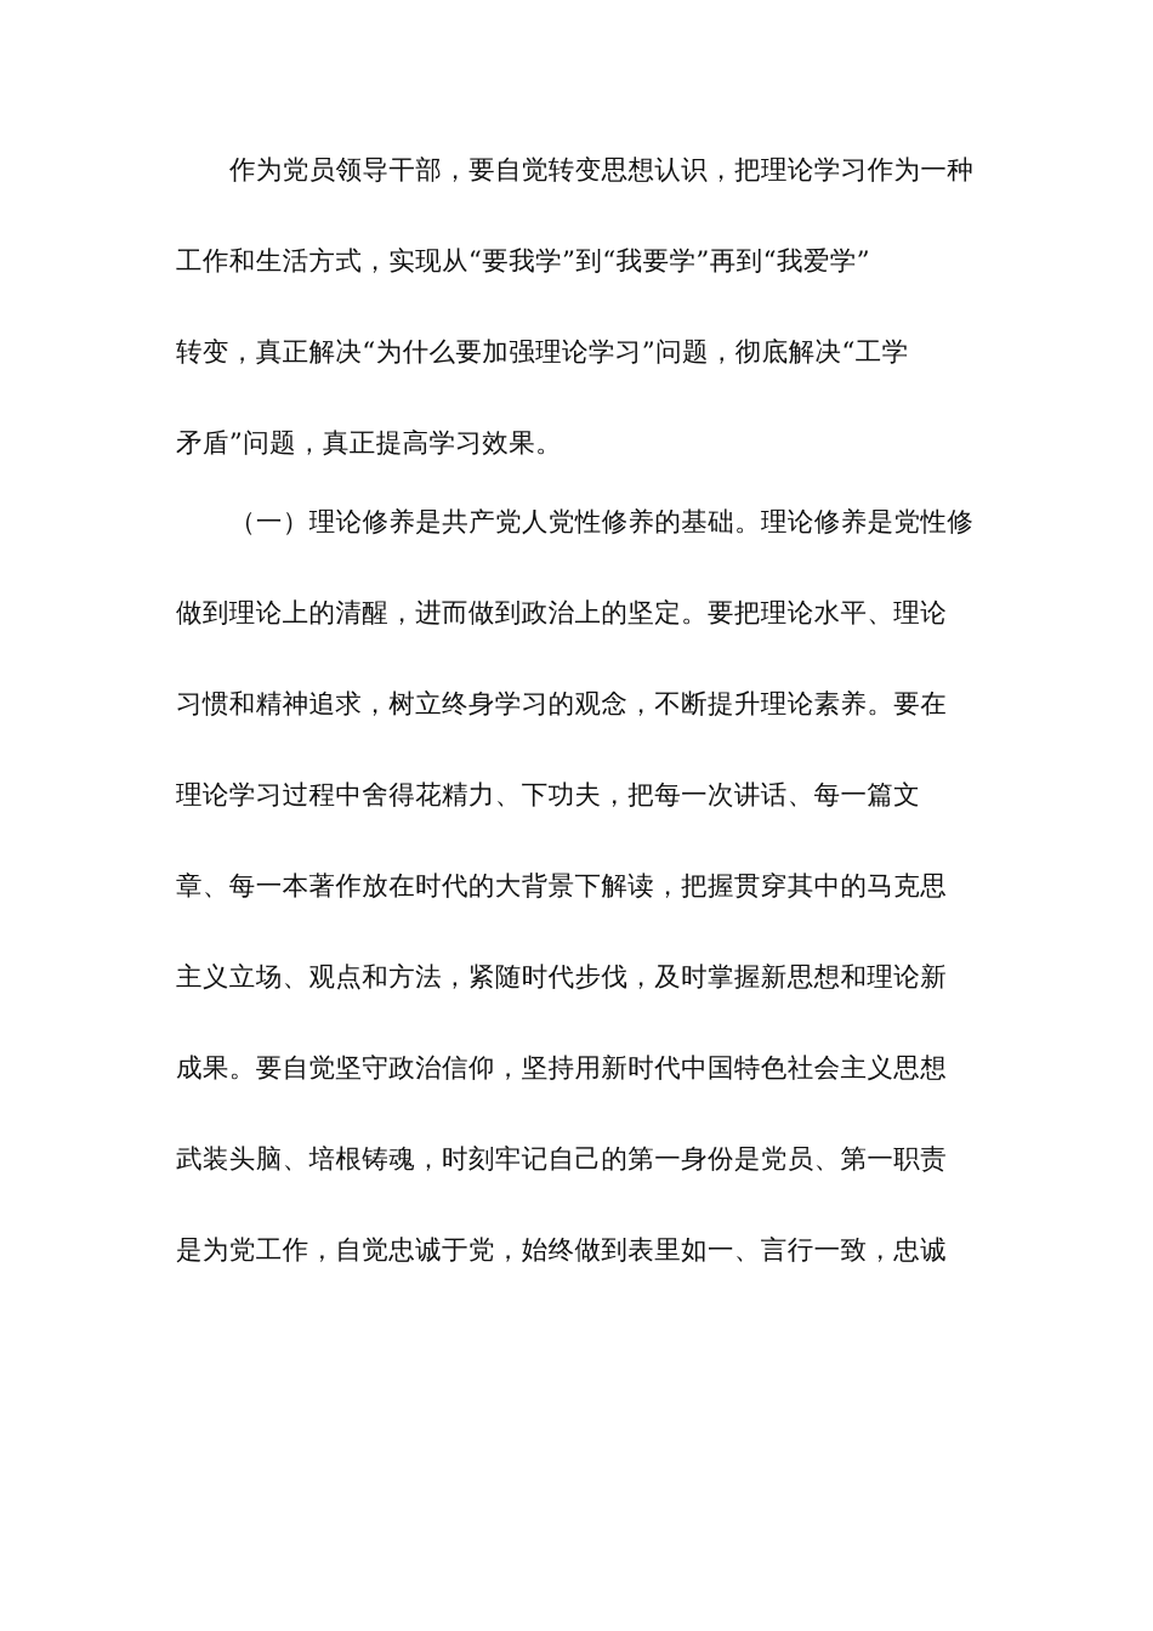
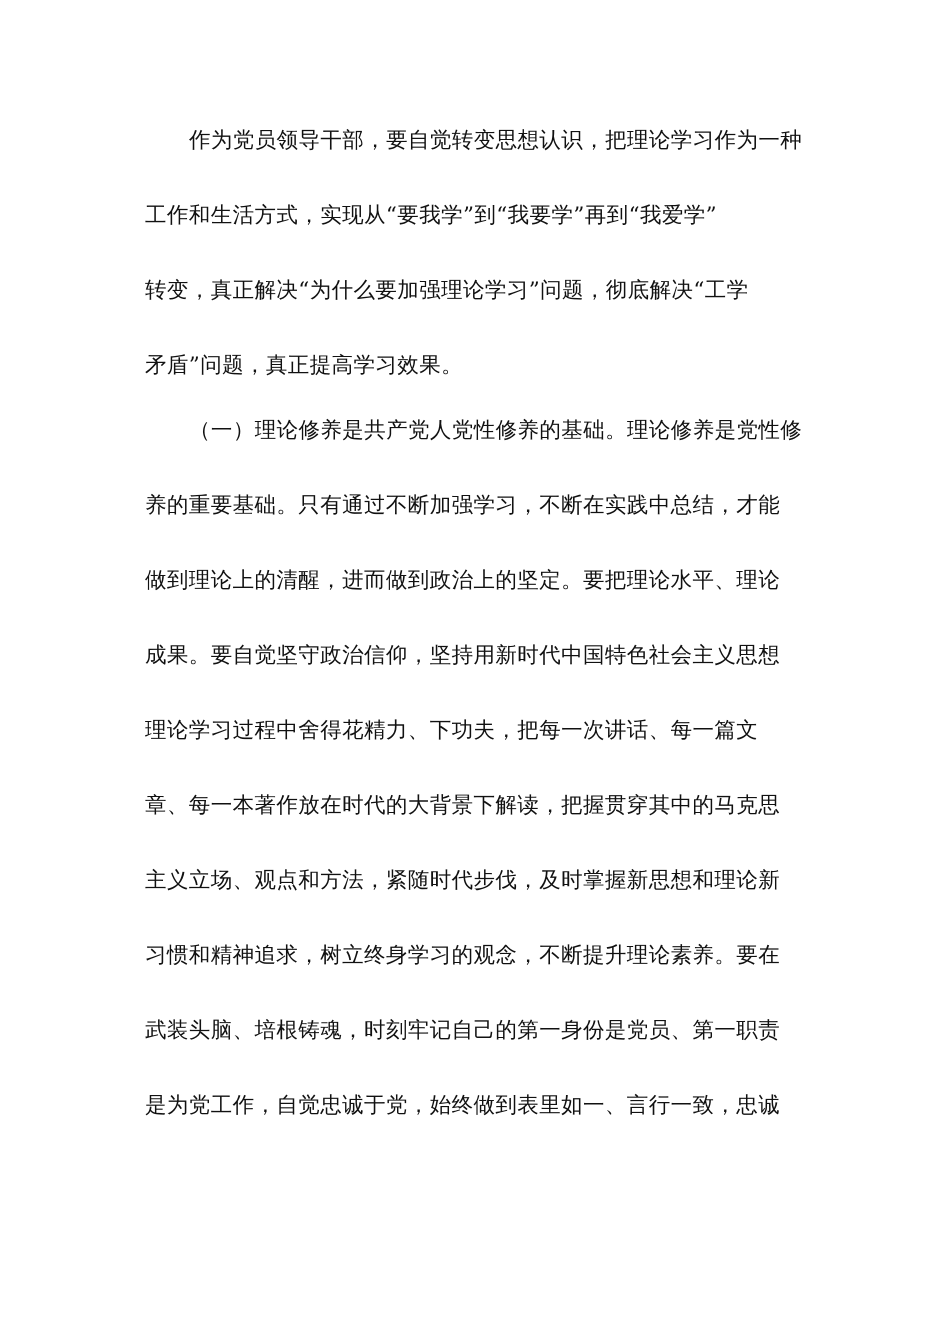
  作为党员领导干部，要自觉转变思想认识，把理论学习作为一种
  工作和生活方式，实现从“要我学”到“我要学”再到“我爱学”
  转变，真正解决“为什么要加强理论学习”问题，彻底解决“工学
  矛盾”问题，真正提高学习效果。
  （一）理论修养是共产党人党性修养的基础。理论修养是党性修
+ 养的重要基础。只有通过不断加强学习，不断在实践中总结，才能
  做到理论上的清醒，进而做到政治上的坚定。要把理论水平、理论
- 习惯和精神追求，树立终身学习的观念，不断提升理论素养。要在
+ 成果。要自觉坚守政治信仰，坚持用新时代中国特色社会主义思想
  理论学习过程中舍得花精力、下功夫，把每一次讲话、每一篇文
  章、每一本著作放在时代的大背景下解读，把握贯穿其中的马克思
  主义立场、观点和方法，紧随时代步伐，及时掌握新思想和理论新
- 成果。要自觉坚守政治信仰，坚持用新时代中国特色社会主义思想
+ 习惯和精神追求，树立终身学习的观念，不断提升理论素养。要在
  武装头脑、培根铸魂，时刻牢记自己的第一身份是党员、第一职责
  是为党工作，自觉忠诚于党，始终做到表里如一、言行一致，忠诚
